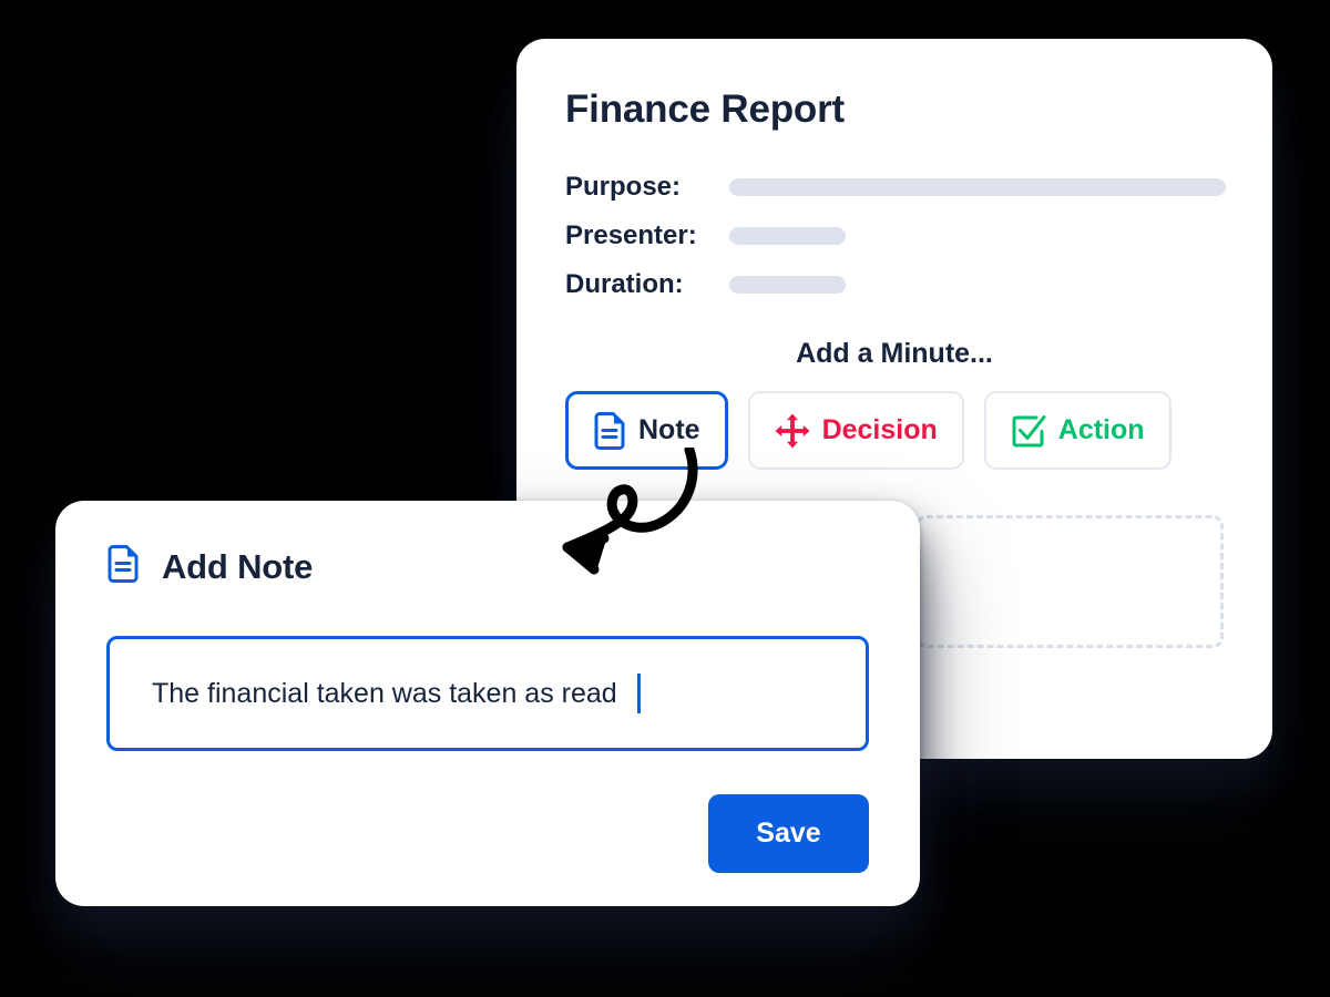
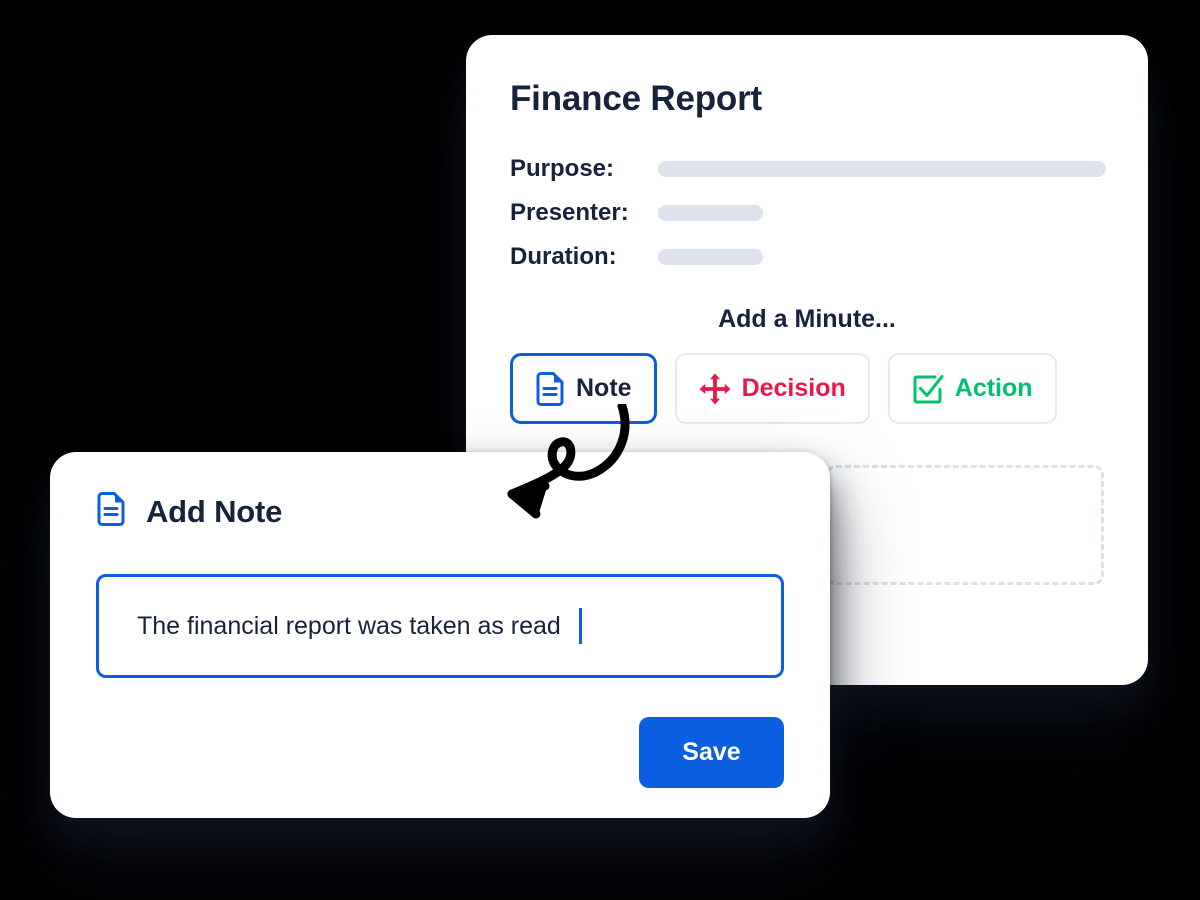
  Finance Report
  Purpose:
  Presenter:
  Duration:
  Add a Minute...
  Note
  Decision
  Action
  Add Note
- The financial taken was taken as read
+ The financial report was taken as read
  Save
